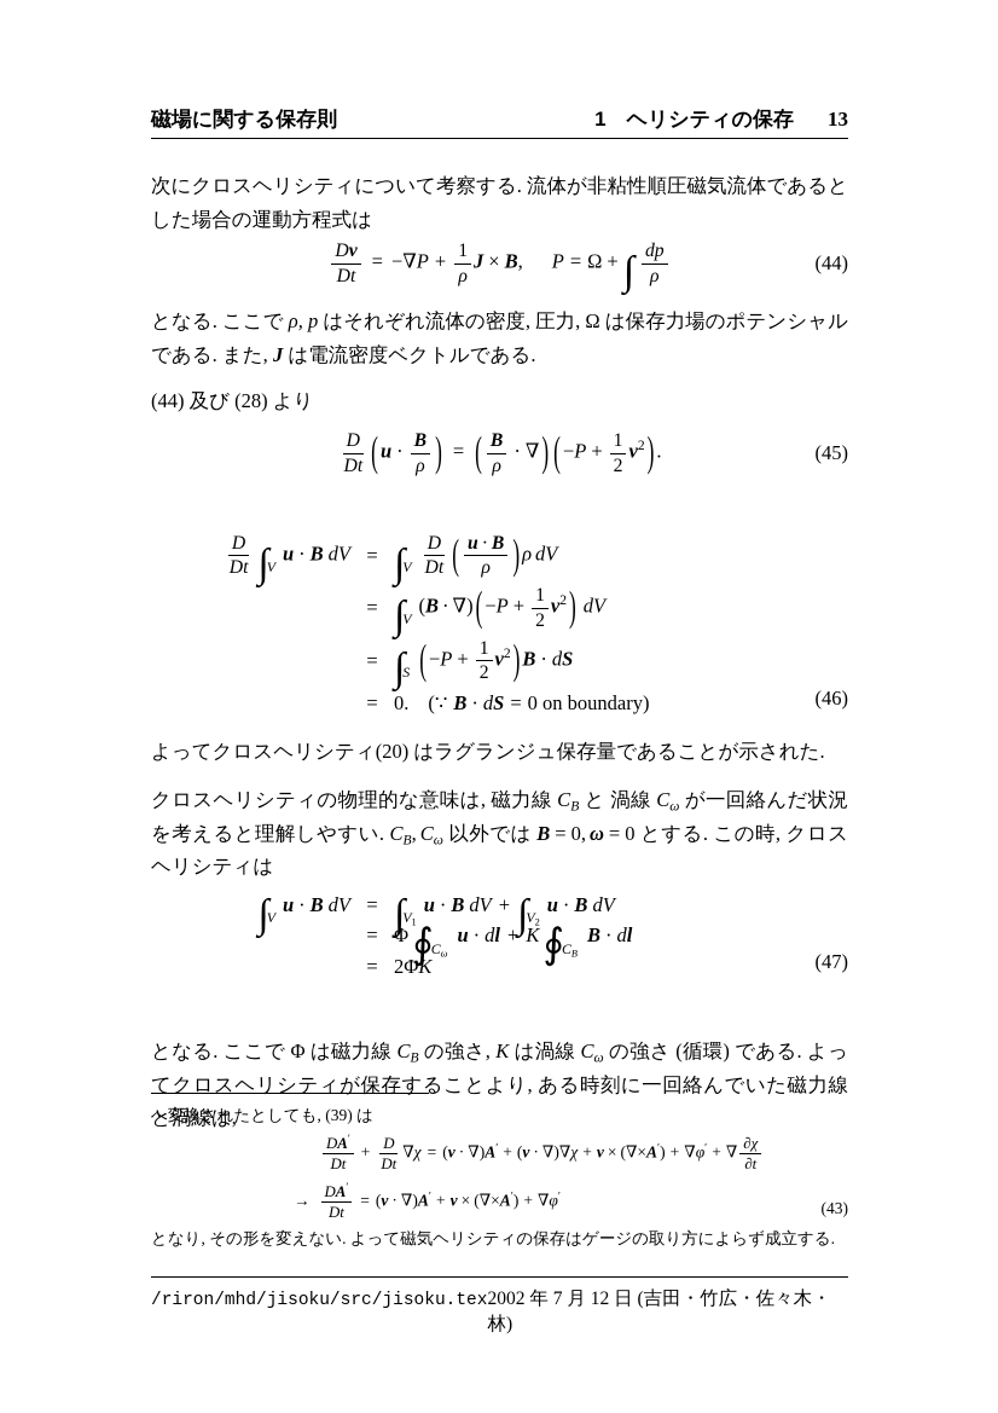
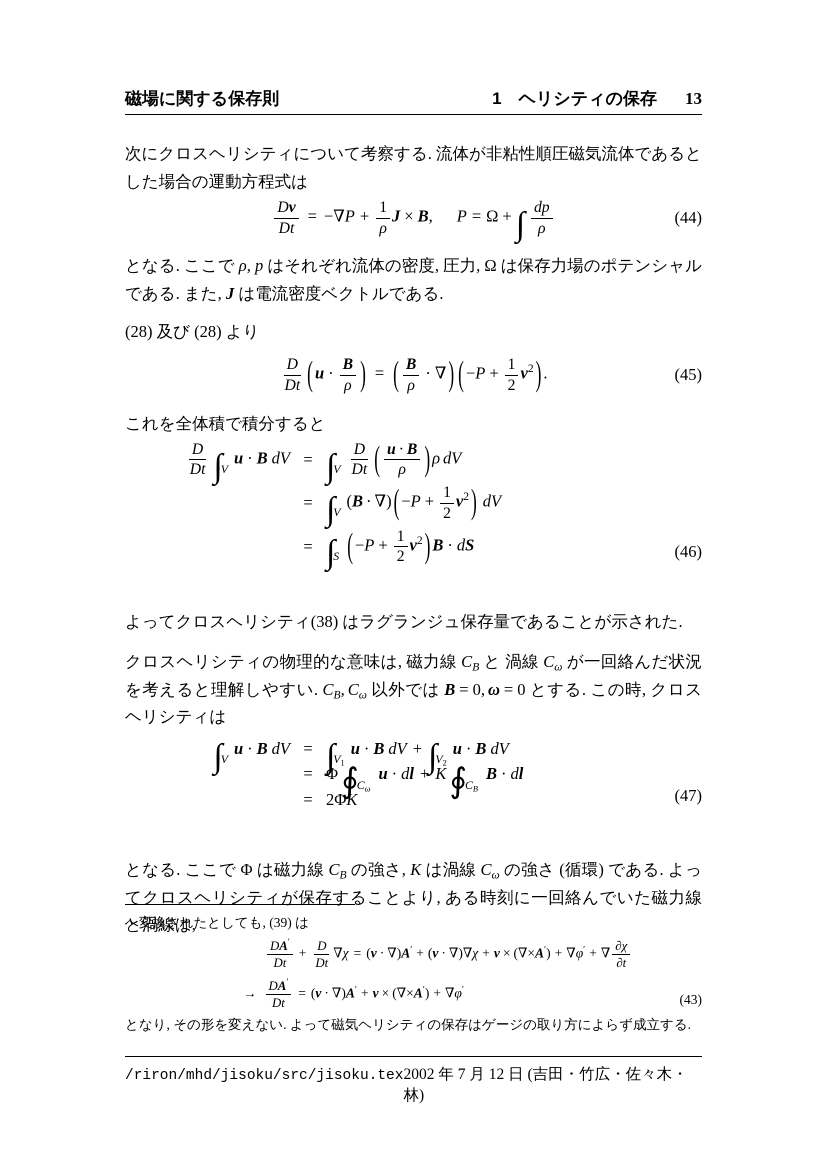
  磁場に関する保存則
  1 ヘリシティの保存
  13
  次にクロスヘリシティについて考察する. 流体が非粘性順圧磁気流体であるとした場合の運動方程式は
  Dv
  Dt
  = −∇P +
  1
  ρ
  J × B, P = Ω + ∫
  dp
  ρ
  (44)
  となる. ここで ρ, p はそれぞれ流体の密度, 圧力, Ω は保存力場のポテンシャルである. また, J は電流密度ベクトルである.
- (44) 及び (28) より
+ (28) 及び (28) より
  D
  Dt
  (u ·
  B
  ρ
  ) = (
  B
  ρ
  · ∇)(−P +
  1
  2
  v2 ).
  (45)
+ これを全体積で積分すると
  (46)
  D
  Dt
  ∫Vu · B dV = ∫V
  D
  Dt
  (
  u · B
  ρ
  )ρ dV
  = ∫V(B · ∇)(−P +
  1
  2
  v2 ) dV
  = ∫S(−P +
  1
  2
  v2 )B · dS
- = 0. (∵ B · dS = 0 on boundary)
- よってクロスヘリシティ(20) はラグランジュ保存量であることが示された.
+ よってクロスヘリシティ(38) はラグランジュ保存量であることが示された.
  クロスヘリシティの物理的な意味は, 磁力線 CB と 渦線 Cω が一回絡んだ状況を考えると理解しやすい. CB, Cω 以外では B = 0, ω = 0 とする. この時, クロスヘリシティは
  (47)
  ∫Vu · B dV = ∫V1u · B dV + ∫V2u · B dV
  = Φ ∮Cωu · dl + K ∮CBB · dl
  = 2ΦK
  となる. ここで Φ は磁力線 CB の強さ, K は渦線 Cω の強さ (循環) である. よってクロスヘリシティが保存することより, ある時刻に一回絡んでいた磁力線と渦線は,
  へ変換されたとしても, (39) は
  (43)
  DA′
  Dt
  +
  D
  Dt
  ∇χ = (v · ∇)A′ + (v · ∇)∇χ + v × (∇×A′) + ∇φ′ + ∇
  ∂χ
  ∂t
  →
  DA′
  Dt
  = (v · ∇)A′ + v × (∇×A′) + ∇φ′
  となり, その形を変えない. よって磁気ヘリシティの保存はゲージの取り方によらず成立する.
  /riron/mhd/jisoku/src/jisoku.tex
  2002 年 7 月 12 日 (吉田・竹広・佐々木・林)
